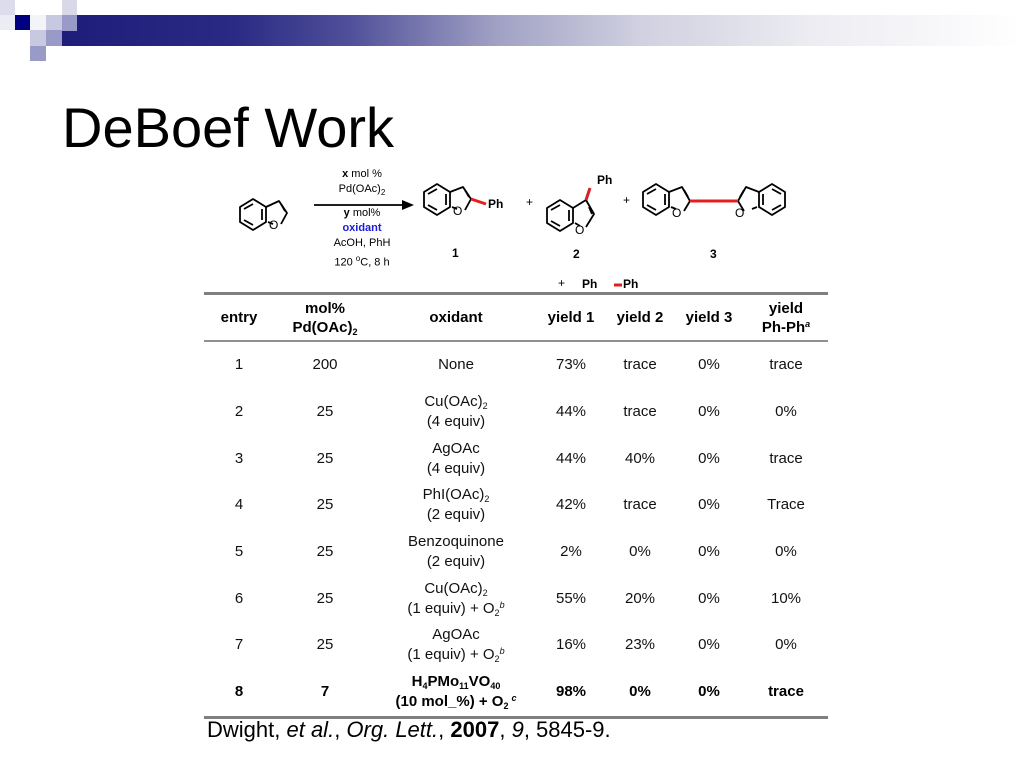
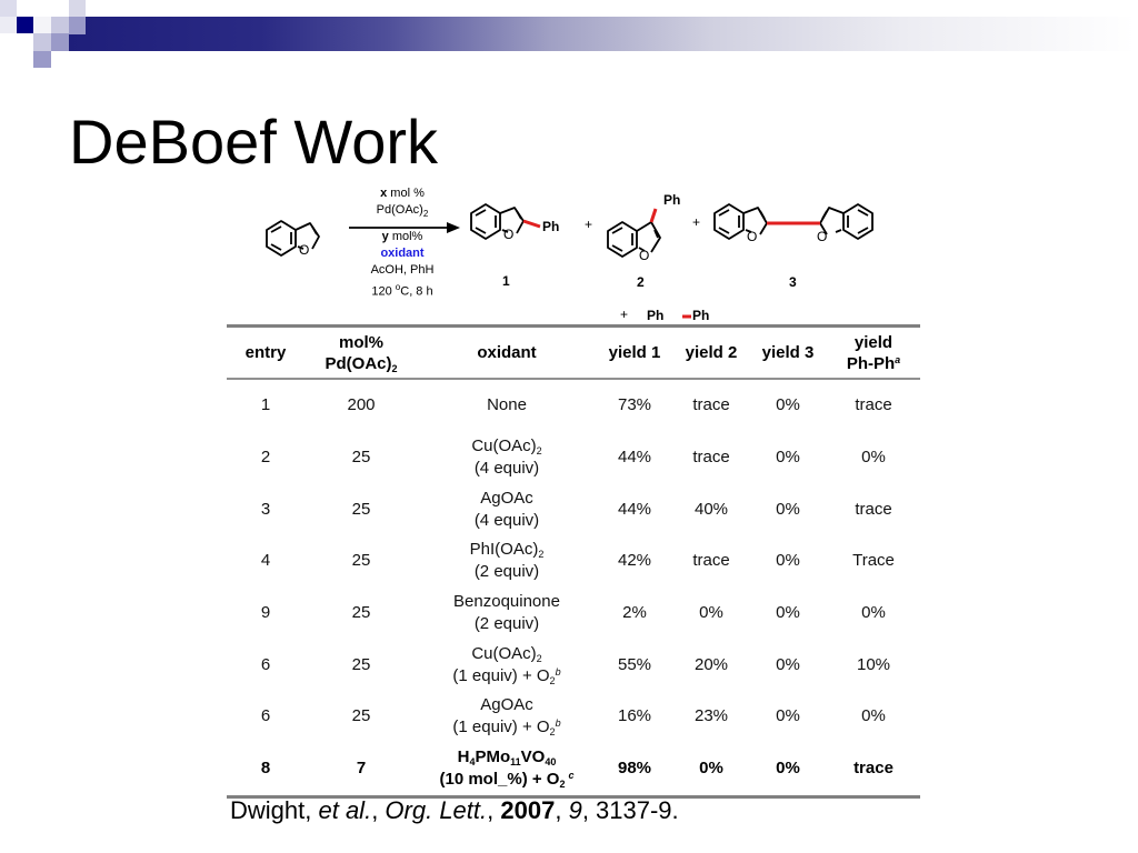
  DeBoef Work
  O
  O
  O
  O
  O
  x mol %
  Pd(OAc)2
  y mol%
  oxidant
  AcOH, PhH
  120 oC, 8 h
  Ph
  +
  Ph
  +
  1
  2
  3
  +
  Ph
  Ph
  entry	mol% Pd(OAc)2	oxidant	yield 1	yield 2	yield 3	yield Ph-Pha
  1	200	None	73%	trace	0%	trace
  2	25	Cu(OAc)2 (4 equiv)	44%	trace	0%	0%
  3	25	AgOAc (4 equiv)	44%	40%	0%	trace
  4	25	PhI(OAc)2 (2 equiv)	42%	trace	0%	Trace
- 5	25	Benzoquinone (2 equiv)	2%	0%	0%	0%
+ 9	25	Benzoquinone (2 equiv)	2%	0%	0%	0%
  6	25	Cu(OAc)2 (1 equiv) + O2b	55%	20%	0%	10%
- 7	25	AgOAc (1 equiv) + O2b	16%	23%	0%	0%
+ 6	25	AgOAc (1 equiv) + O2b	16%	23%	0%	0%
  8	7	H4PMo11VO40 (10 mol_%) + O2c	98%	0%	0%	trace
- Dwight, et al., Org. Lett., 2007, 9, 5845-9.
+ Dwight, et al., Org. Lett., 2007, 9, 3137-9.
